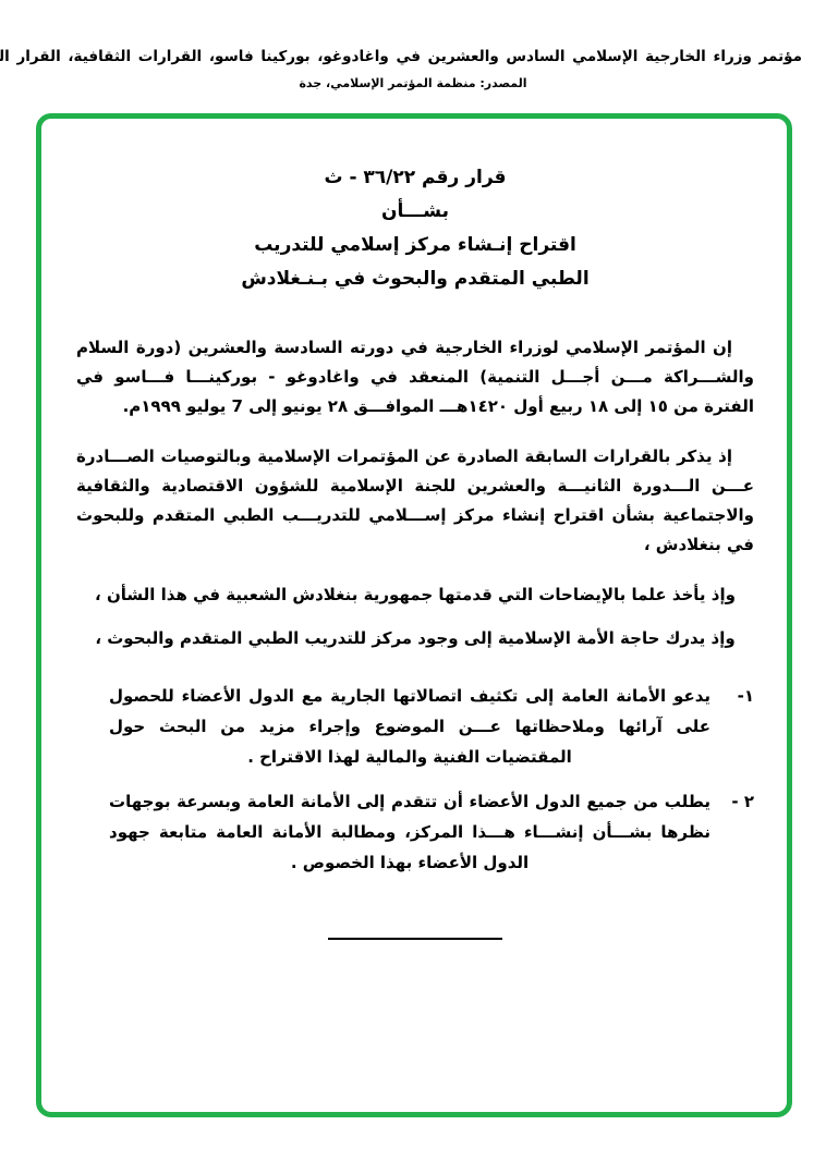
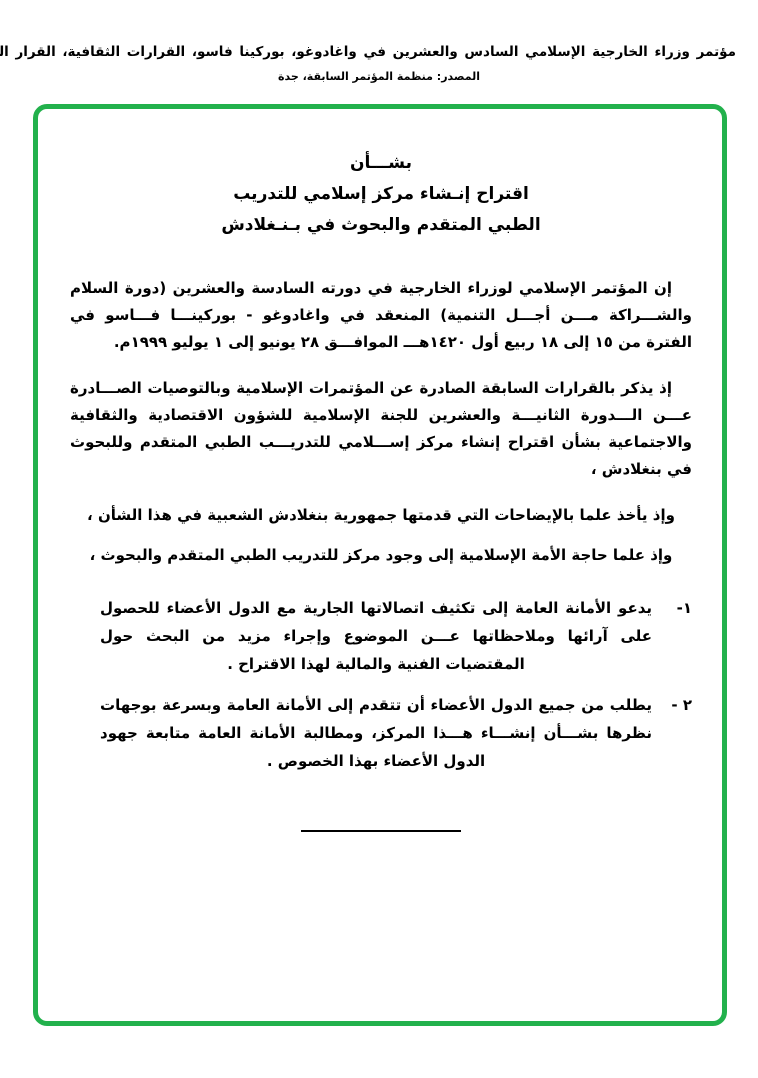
  مؤتمر وزراء الخارجية الإسلامي السادس والعشرين في واغادوغو، بوركينا فاسو، القرارات الثقافية، القرار ال
- المصدر: منظمة المؤتمر الإسلامي، جدة
+ المصدر: منظمة المؤتمر السابقة، جدة
- قرار رقم ٣٦/٢٢ - ث
  بشـــأن
  اقتراح إنـشاء مركز إسلامي للتدريب
  الطبي المتقدم والبحوث في بـنـغلادش
- إن المؤتمر الإسلامي لوزراء الخارجية في دورته السادسة والعشرين (دورة السلام والشـــراكة مـــن أجـــل التنمية) المنعقد في واغادوغو - بوركينـــا فـــاسو في الفترة من ١٥ إلى ١٨ ربيع أول ١٤٢٠هـــ الموافـــق ٢٨ يونيو إلى 7 يوليو ١٩٩٩م.
+ إن المؤتمر الإسلامي لوزراء الخارجية في دورته السادسة والعشرين (دورة السلام والشـــراكة مـــن أجـــل التنمية) المنعقد في واغادوغو - بوركينـــا فـــاسو في الفترة من ١٥ إلى ١٨ ربيع أول ١٤٢٠هـــ الموافـــق ٢٨ يونيو إلى ١ يوليو ١٩٩٩م.
  إذ يذكر بالقرارات السابقة الصادرة عن المؤتمرات الإسلامية وبالتوصيات الصـــادرة عـــن الـــدورة الثانيـــة والعشرين للجنة الإسلامية للشؤون الاقتصادية والثقافية والاجتماعية بشأن اقتراح إنشاء مركز إســـلامي للتدريـــب الطبي المتقدم وللبحوث في بنغلادش ،
  وإذ يأخذ علما بالإيضاحات التي قدمتها جمهورية بنغلادش الشعبية في هذا الشأن ،
- وإذ يدرك حاجة الأمة الإسلامية إلى وجود مركز للتدريب الطبي المتقدم والبحوث ،
+ وإذ علما حاجة الأمة الإسلامية إلى وجود مركز للتدريب الطبي المتقدم والبحوث ،
  ١-
  يدعو الأمانة العامة إلى تكثيف اتصالاتها الجارية مع الدول الأعضاء للحصول على آرائها وملاحظاتها عـــن الموضوع وإجراء مزيد من البحث حول المقتضيات الفنية والمالية لهذا الاقتراح .
  ٢ -
  يطلب من جميع الدول الأعضاء أن تتقدم إلى الأمانة العامة وبسرعة بوجهات نظرها بشـــأن إنشـــاء هـــذا المركز، ومطالبة الأمانة العامة متابعة جهود الدول الأعضاء بهذا الخصوص .
